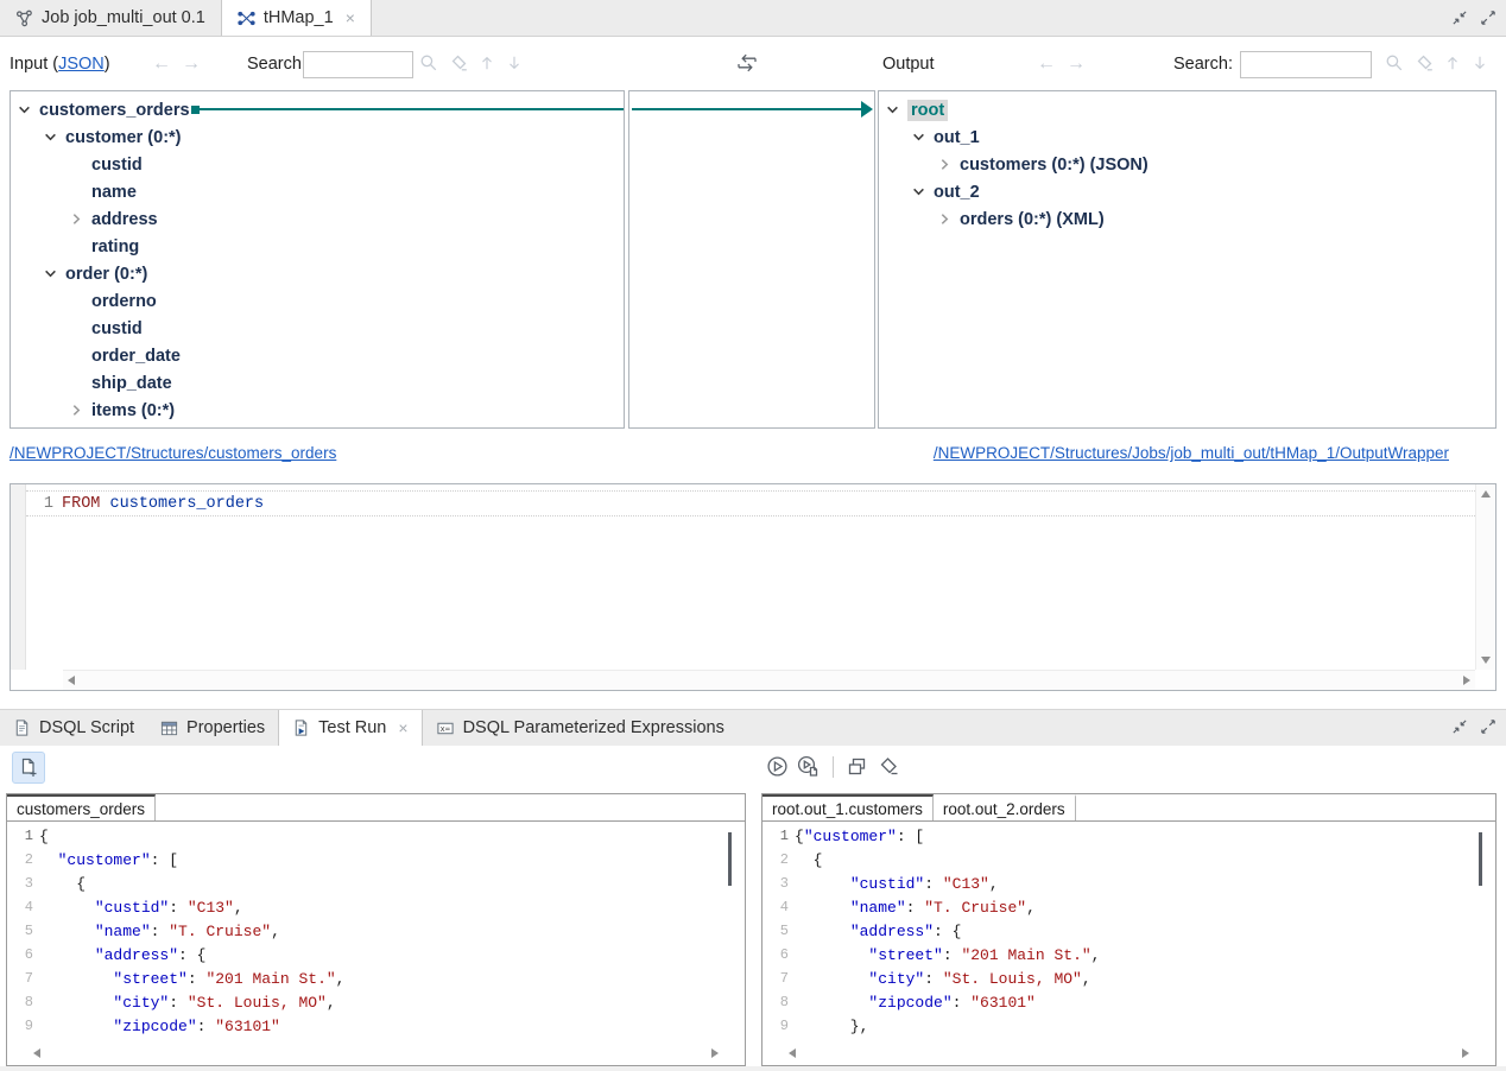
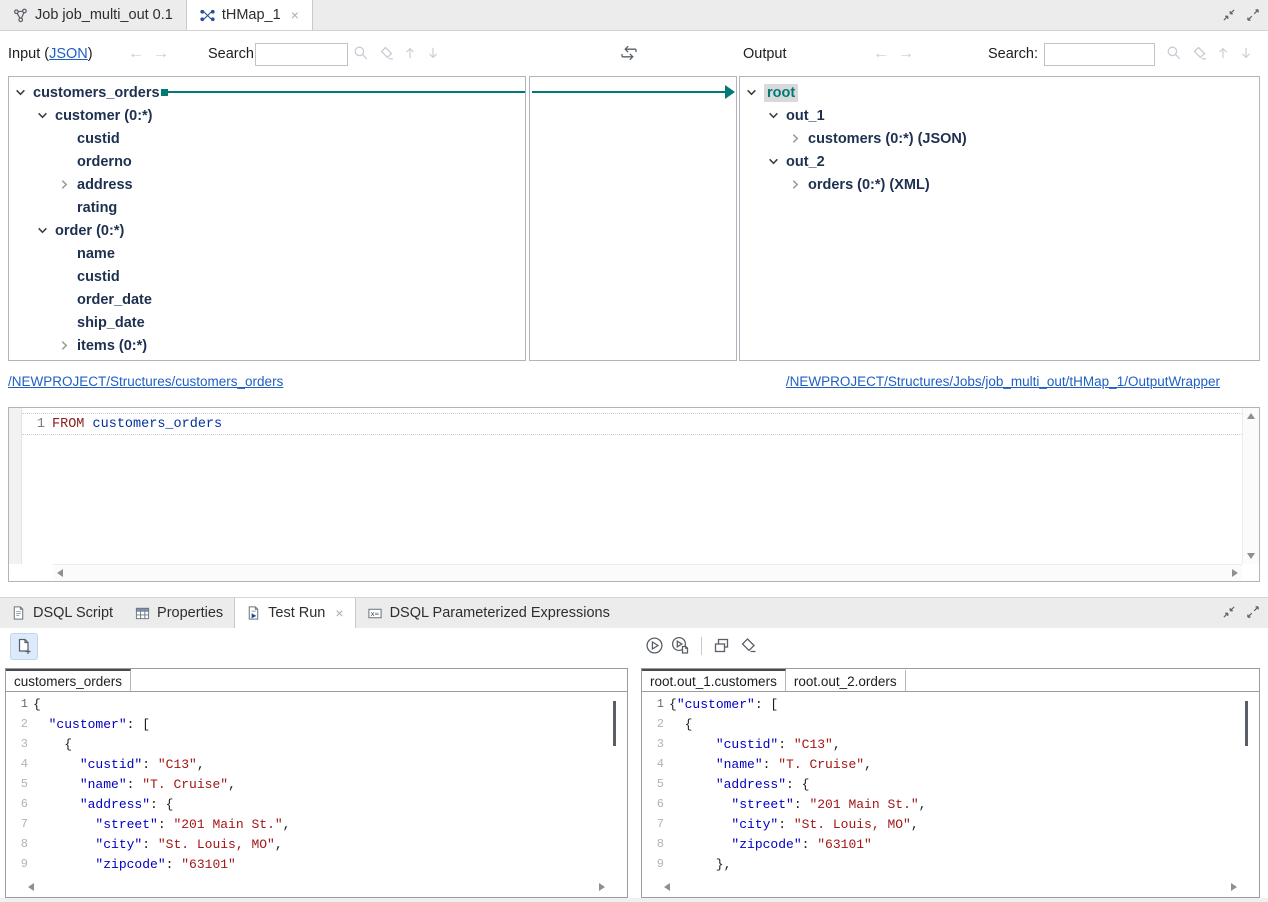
  Job job_multi_out 0.1
  tHMap_1
  ×
  Input (JSON)
  ←
  →
  Search
  Output
  ←
  →
  Search:
  customers_orders
  customer (0:*)
  custid
- name
+ orderno
  address
  rating
  order (0:*)
- orderno
+ name
  custid
  order_date
  ship_date
  items (0:*)
  root
  out_1
  customers (0:*) (JSON)
  out_2
  orders (0:*) (XML)
  /NEWPROJECT/Structures/customers_orders
  /NEWPROJECT/Structures/Jobs/job_multi_out/tHMap_1/OutputWrapper
  1
  FROM customers_orders
  DSQL Script
  Properties
  Test Run
  ×
  x=
  DSQL Parameterized Expressions
  customers_orders
  1
  {
  2
  "customer": [
  3
  {
  4
  "custid": "C13",
  5
  "name": "T. Cruise",
  6
  "address": {
  7
  "street": "201 Main St.",
  8
  "city": "St. Louis, MO",
  9
  "zipcode": "63101"
  root.out_1.customers
  root.out_2.orders
  1
  {"customer": [
  2
  {
  3
  "custid": "C13",
  4
  "name": "T. Cruise",
  5
  "address": {
  6
  "street": "201 Main St.",
  7
  "city": "St. Louis, MO",
  8
  "zipcode": "63101"
  9
  },
